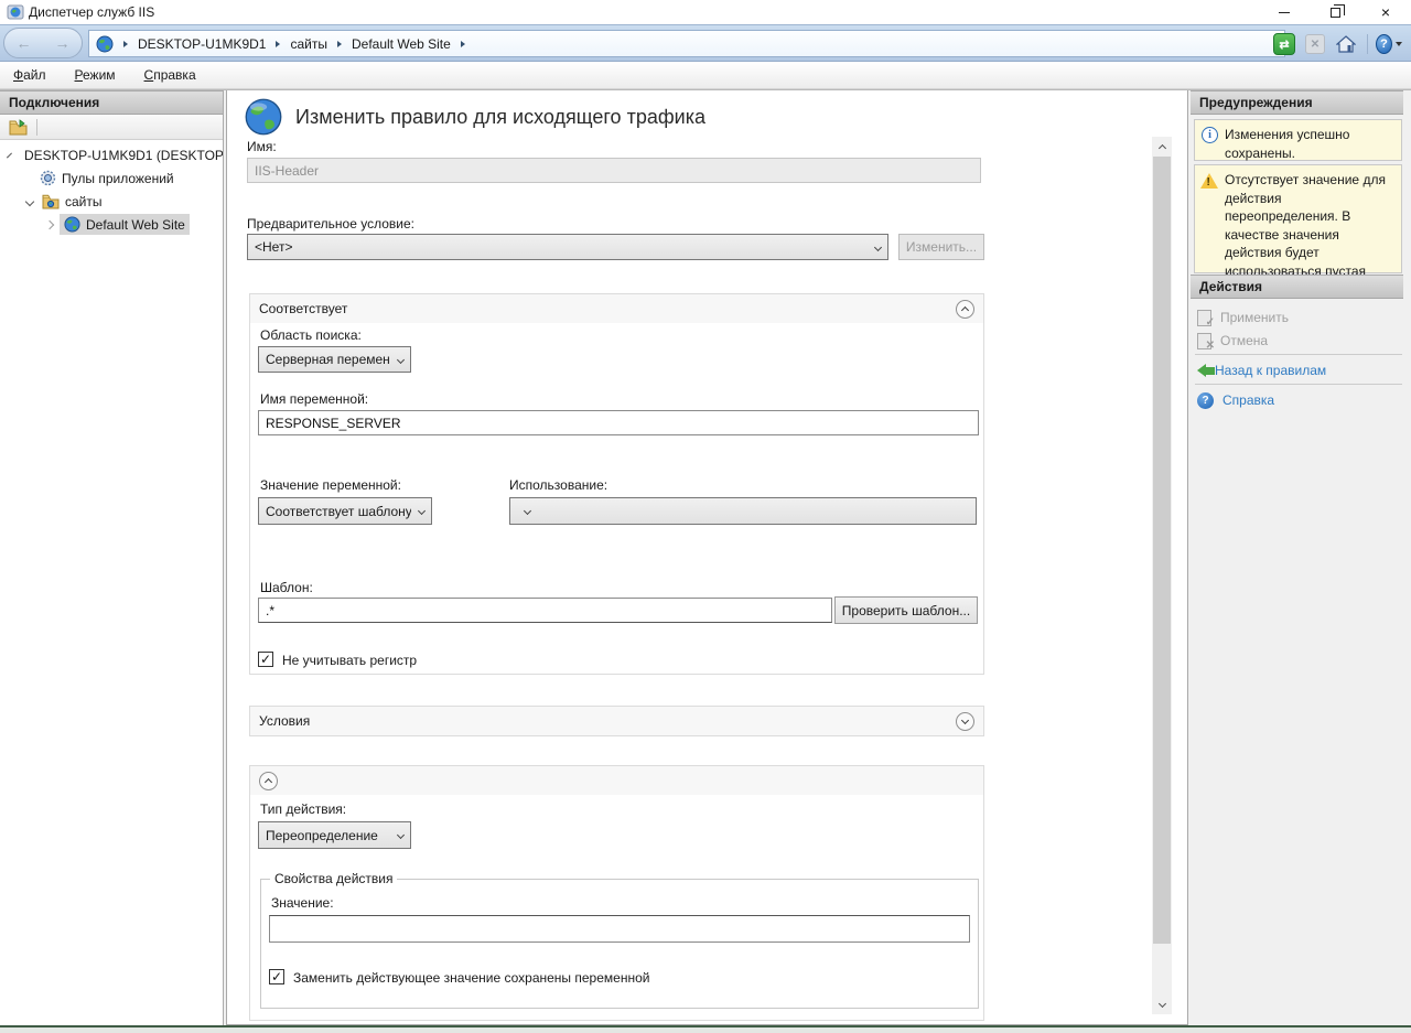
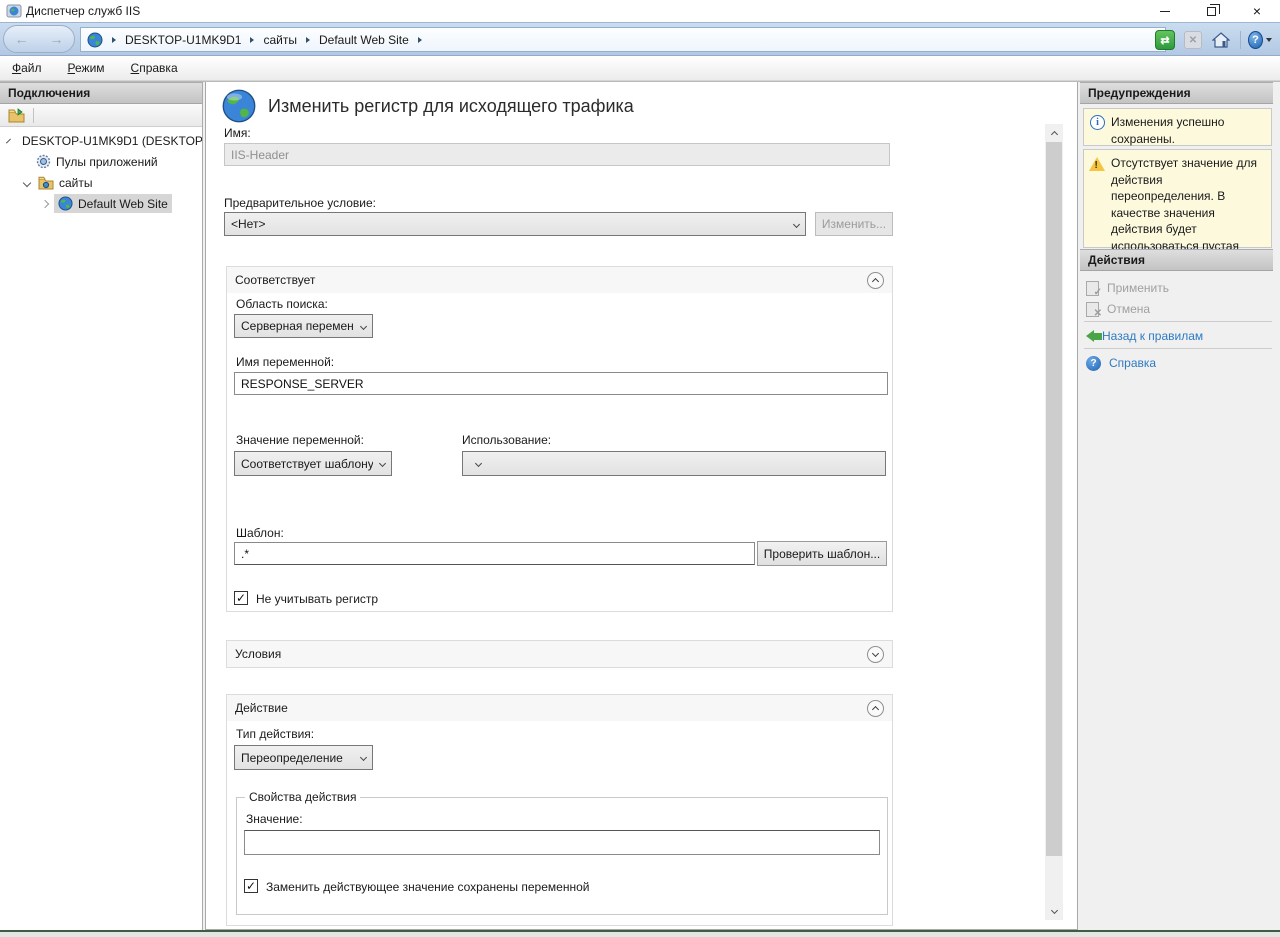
  Диспетчер служб IIS
  ×
  ←
  →
  DESKTOP-U1MK9D1
  сайты
  Default Web Site
  ⇄
  ✕
  ?
  Файл
  Режим
  Справка
  Подключения
  DESKTOP-U1MK9D1 (DESKTOP
  Пулы приложений
  сайты
  Default Web Site
- Изменить правило для исходящего трафика
+ Изменить регистр для исходящего трафика
  Имя:
  IIS-Header
  Предварительное условие:
  <Нет>
  Изменить...
  Соответствует
  Область поиска:
  Серверная перемен
  Имя переменной:
  RESPONSE_SERVER
  Значение переменной:
  Соответствует шаблону
  Использование:
  Шаблон:
  .*
  Проверить шаблон...
  ✓
  Не учитывать регистр
  Условия
+ Действие
  Тип действия:
  Переопределение
  Свойства действия
  Значение:
  ✓
  Заменить действующее значение сохранены переменной
  Предупреждения
  i
  Изменения успешно сохранены.
  Отсутствует значение для действия переопределения. В качестве значения действия будет использоваться пустая
  Действия
  ✓
  Применить
  ✕
  Отмена
  Назад к правилам
  ?
  Справка
